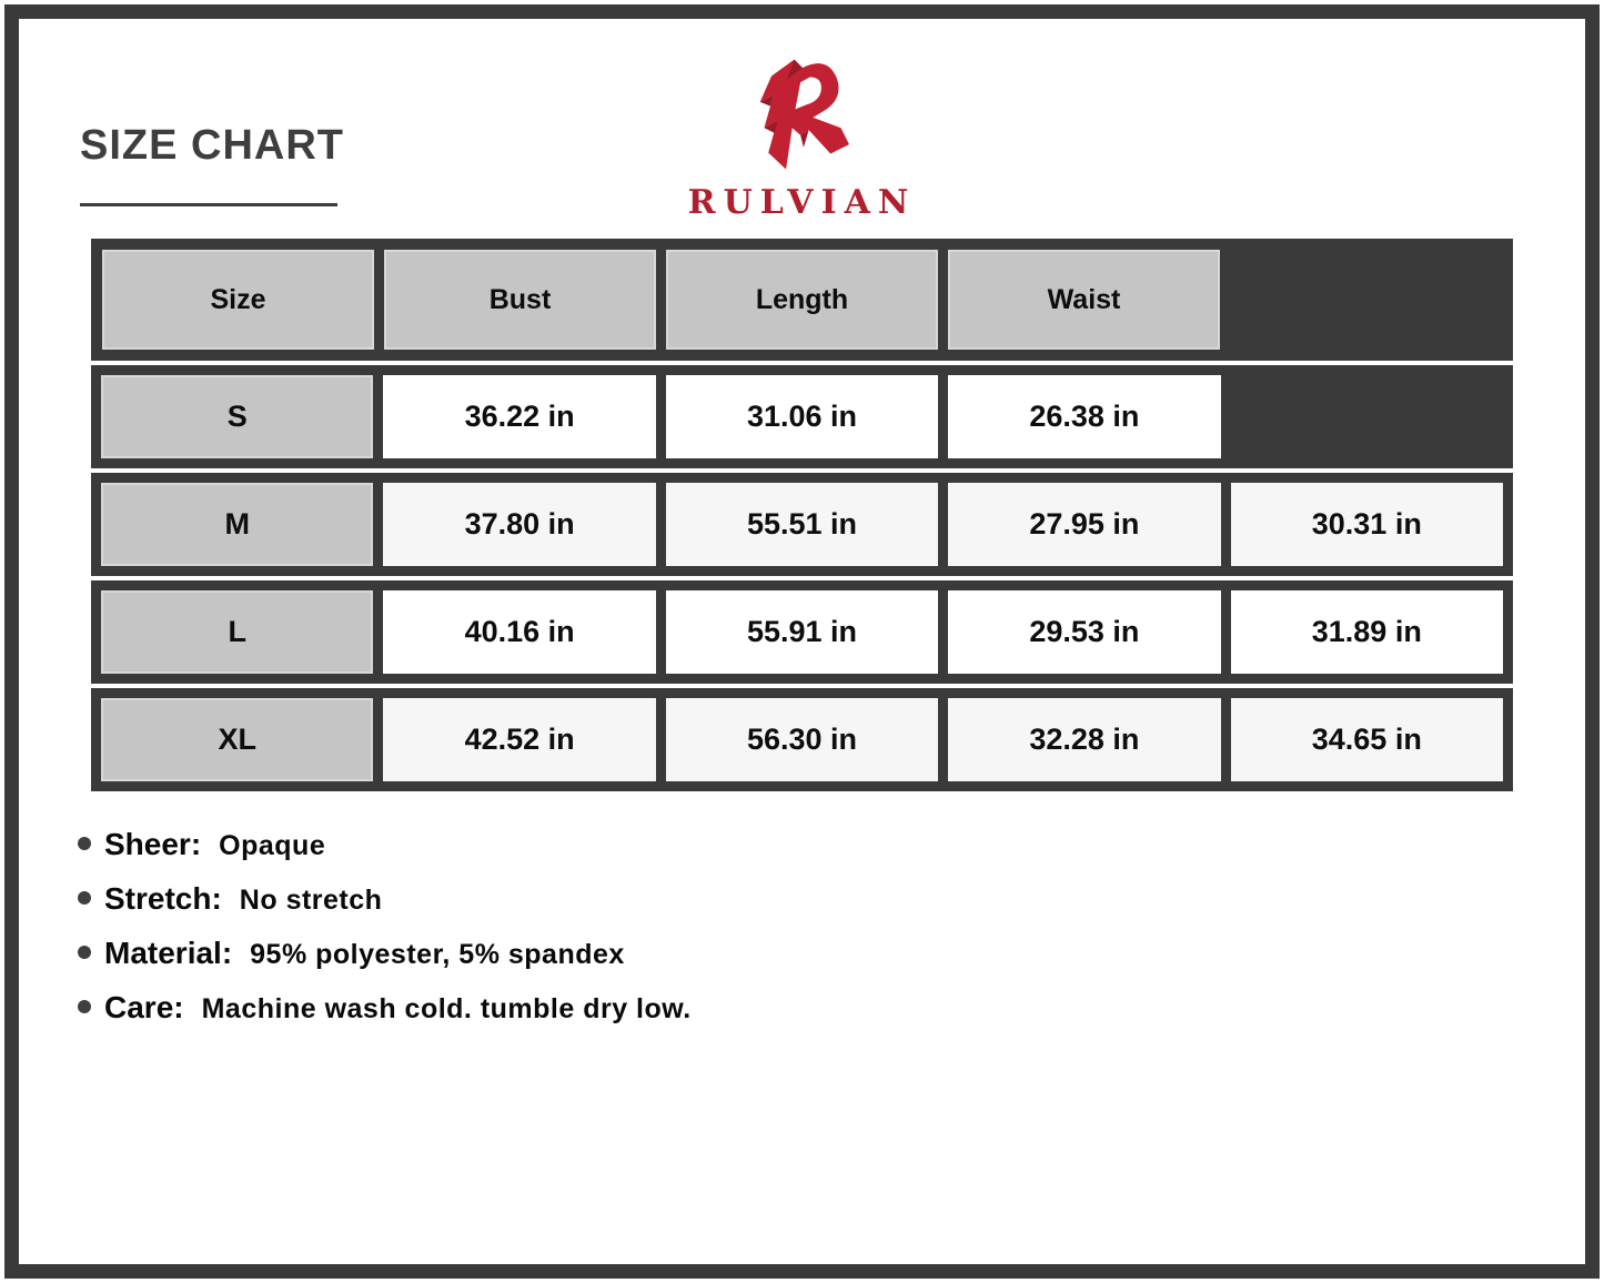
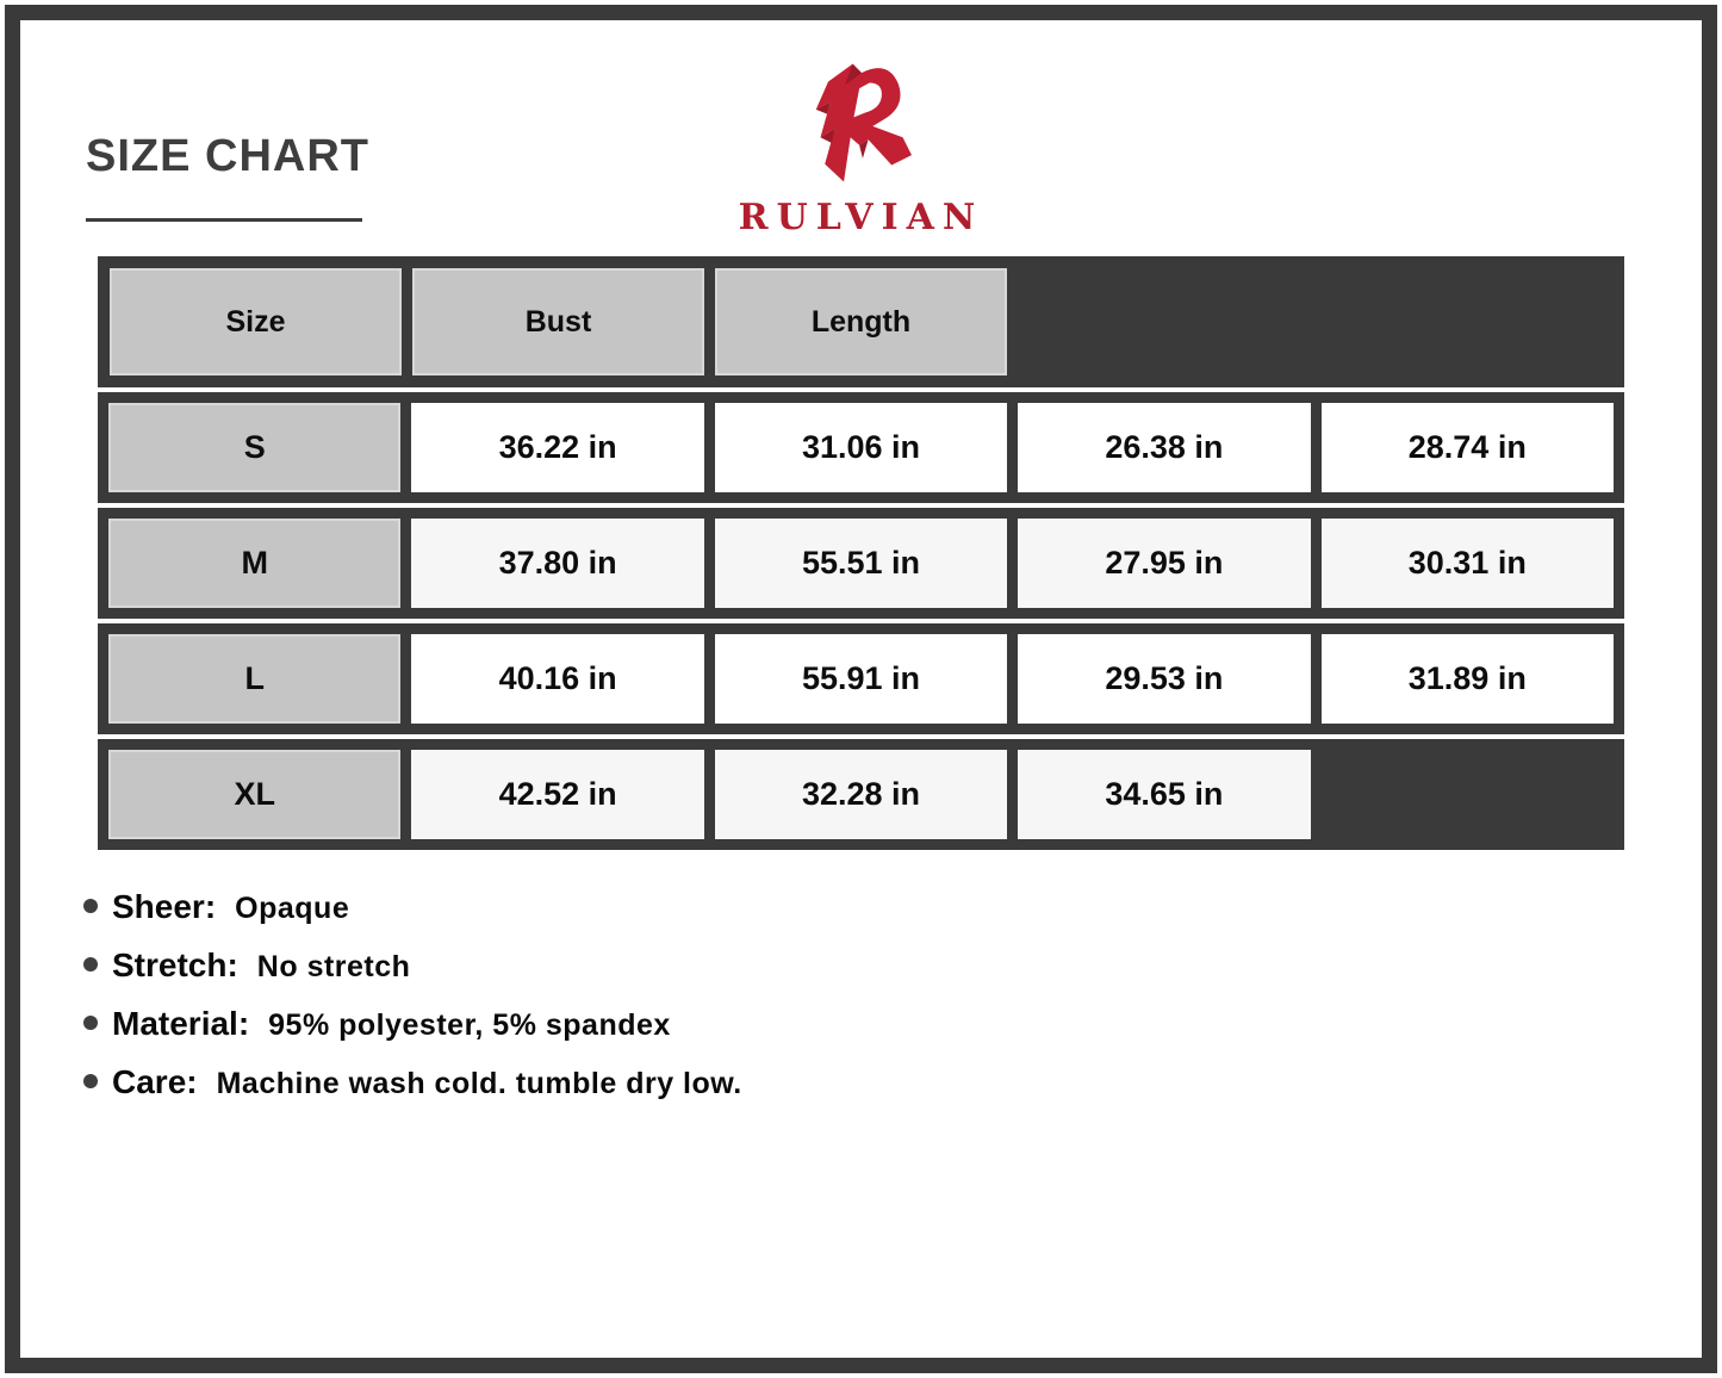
  SIZE CHART
  RULVIAN
  Size
  Bust
  Length
- Waist
  S
  36.22 in
  31.06 in
  26.38 in
+ 28.74 in
  M
  37.80 in
  55.51 in
  27.95 in
  30.31 in
  L
  40.16 in
  55.91 in
  29.53 in
  31.89 in
  XL
  42.52 in
- 56.30 in
  32.28 in
  34.65 in
  Sheer:
  Opaque
  Stretch:
  No stretch
  Material:
  95% polyester, 5% spandex
  Care:
  Machine wash cold. tumble dry low.
